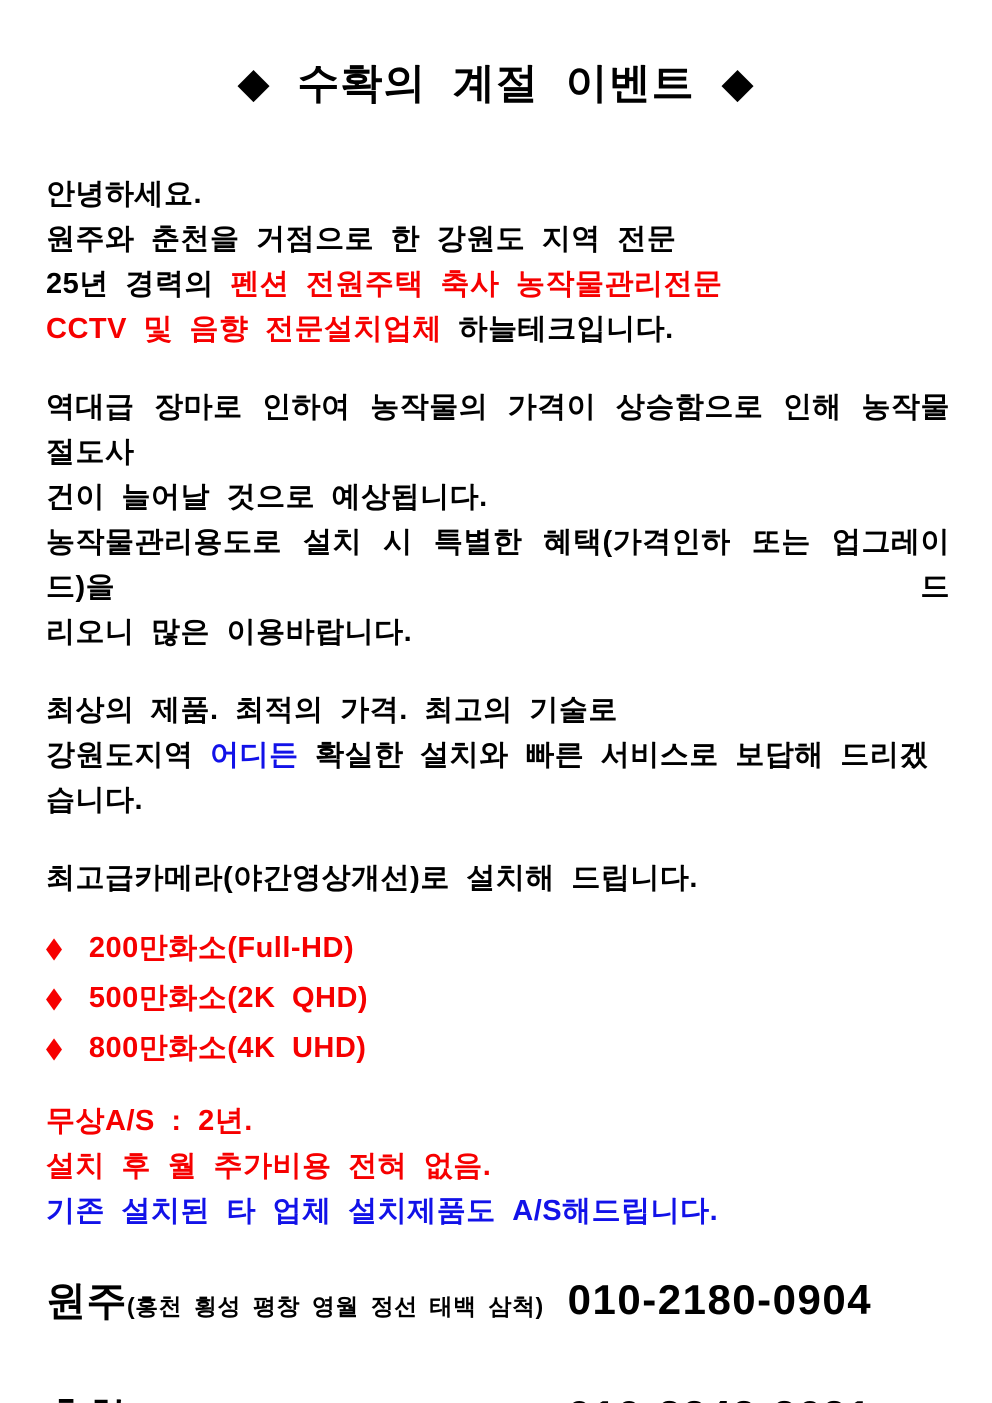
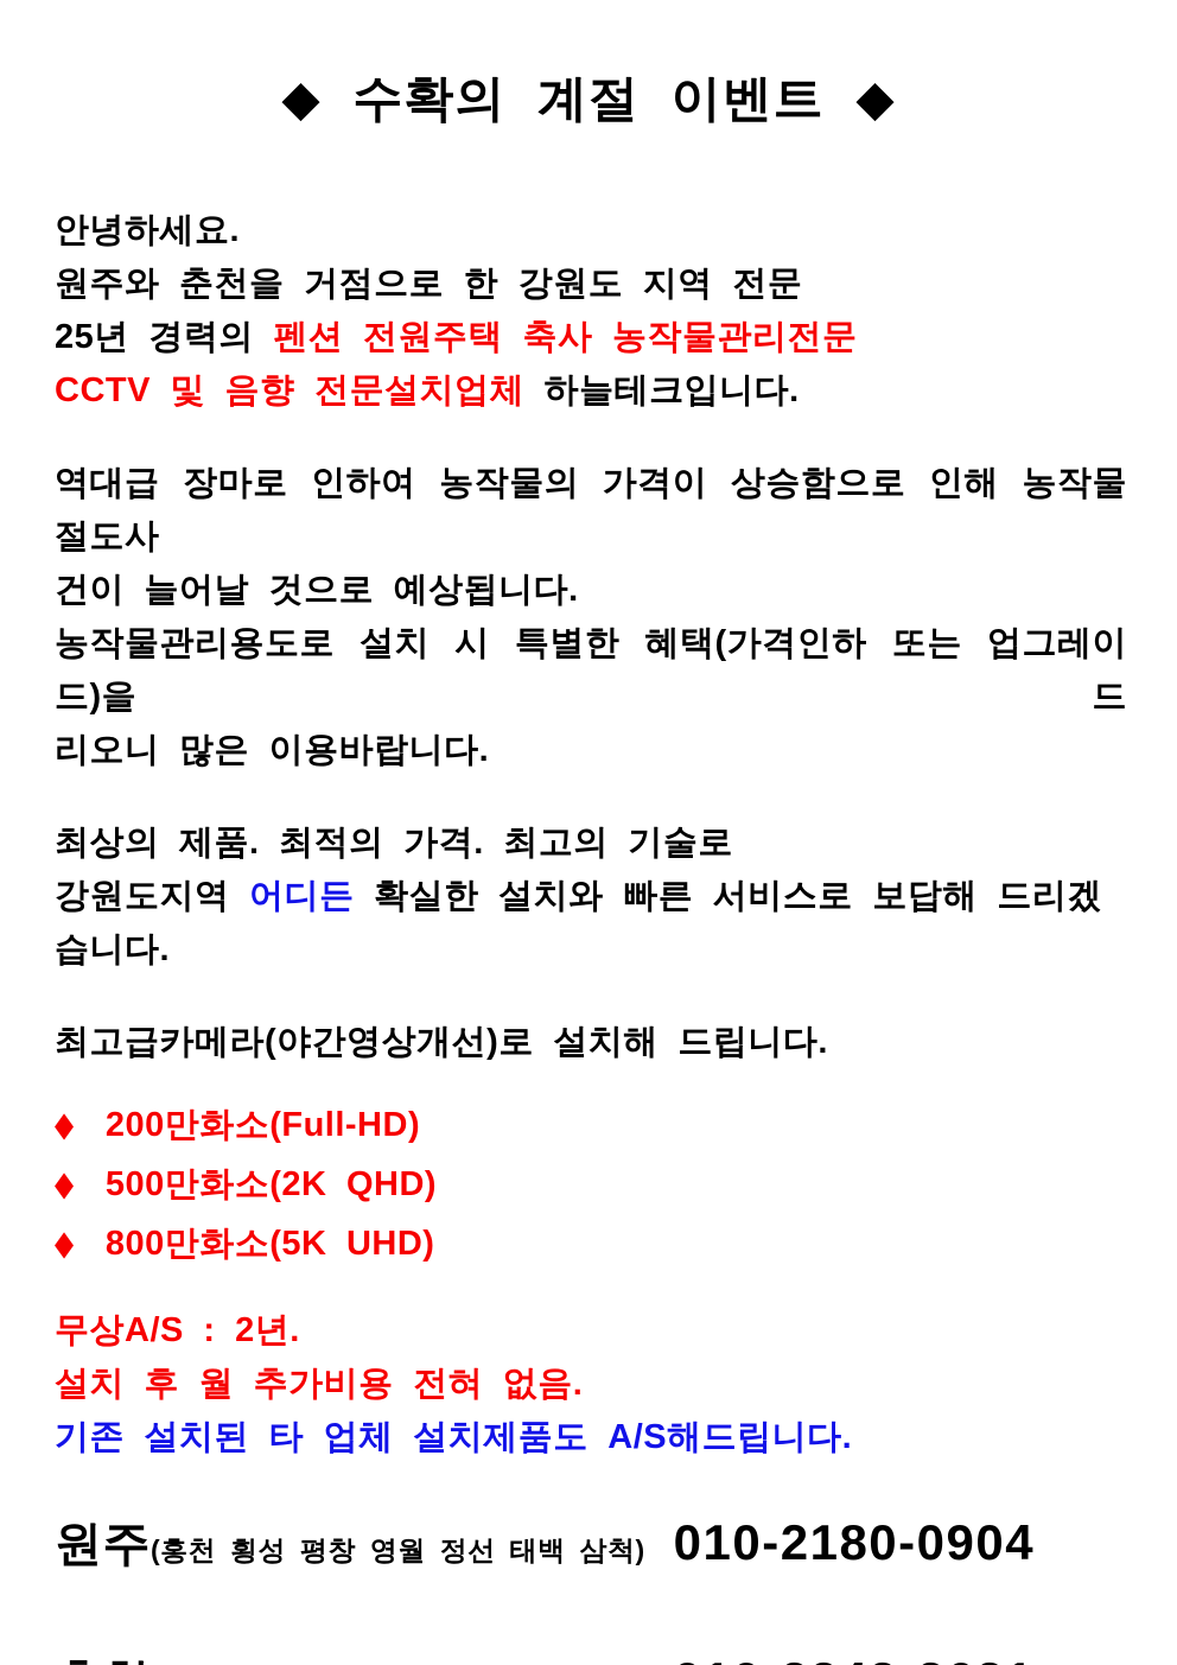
  ◆ 수확의 계절 이벤트 ◆
  안녕하세요.
  원주와 춘천을 거점으로 한 강원도 지역 전문
  25년 경력의 펜션 전원주택 축사 농작물관리전문
  CCTV 및 음향 전문설치업체 하늘테크입니다.
  역대급 장마로 인하여 농작물의 가격이 상승함으로 인해 농작물 절도사
  건이 늘어날 것으로 예상됩니다.
  농작물관리용도로 설치 시 특별한 혜택(가격인하 또는 업그레이드)을 드
  리오니 많은 이용바랍니다.
  최상의 제품. 최적의 가격. 최고의 기술로
  강원도지역 어디든 확실한 설치와 빠른 서비스로 보답해 드리겠습니다.
  최고급카메라(야간영상개선)로 설치해 드립니다.
  ◆ 200만화소(Full-HD)
  ◆ 500만화소(2K QHD)
- ◆ 800만화소(4K UHD)
+ ◆ 800만화소(5K UHD)
  무상A/S : 2년.
  설치 후 월 추가비용 전혀 없음.
  기존 설치된 타 업체 설치제품도 A/S해드립니다.
  원주
  (홍천 횡성 평창 영월 정선 태백 삼척)
  010-2180-0904
